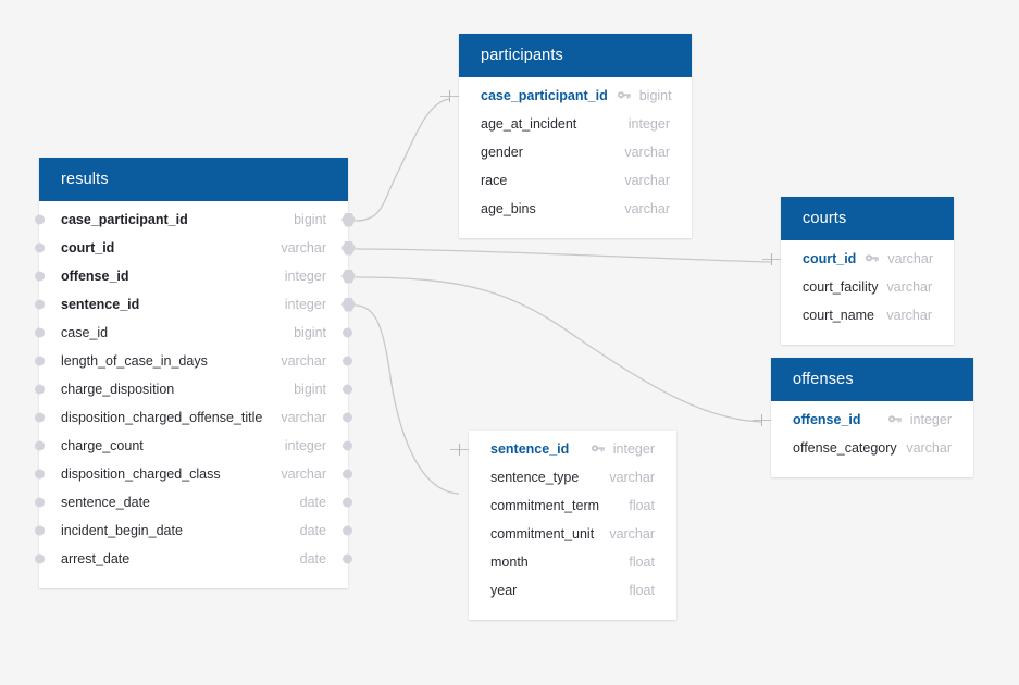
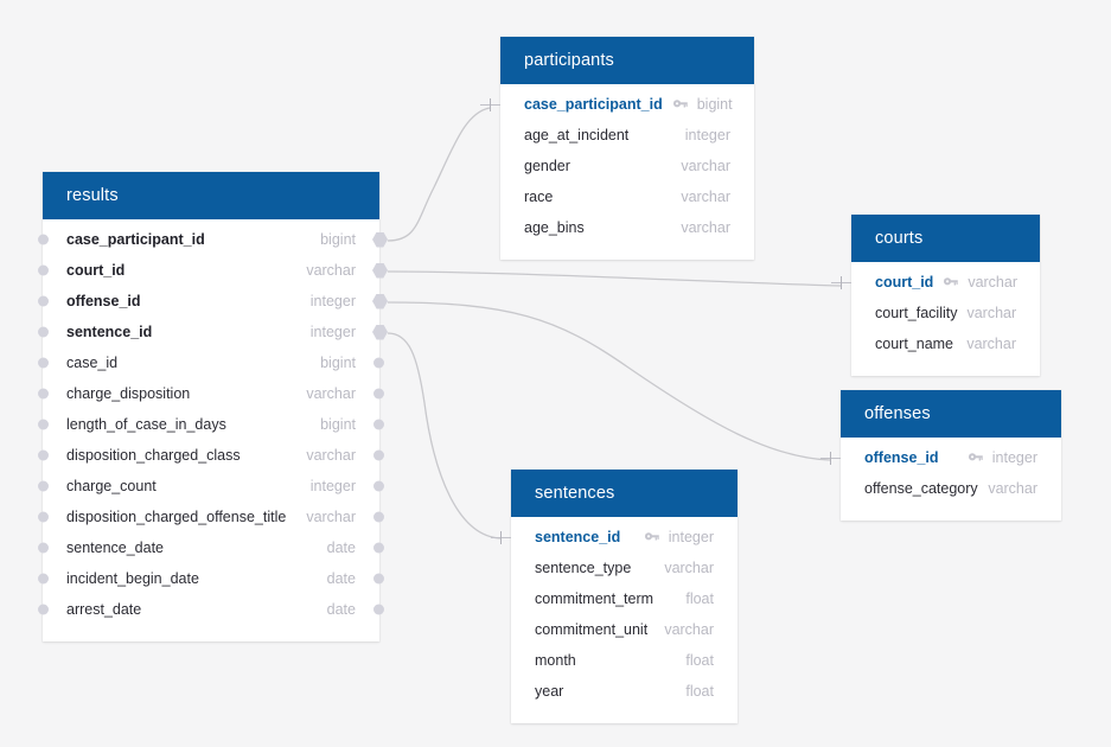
  results
  case_participant_id
  bigint
  court_id
  varchar
  offense_id
  integer
  sentence_id
  integer
  case_id
  bigint
- length_of_case_in_days
+ charge_disposition
  varchar
- charge_disposition
+ length_of_case_in_days
  bigint
- disposition_charged_offense_title
+ disposition_charged_class
  varchar
  charge_count
  integer
- disposition_charged_class
+ disposition_charged_offense_title
  varchar
  sentence_date
  date
  incident_begin_date
  date
  arrest_date
  date
  participants
  case_participant_id
  bigint
  age_at_incident
  integer
  gender
  varchar
  race
  varchar
  age_bins
  varchar
  courts
  court_id
  varchar
  court_facility
  varchar
  court_name
  varchar
  offenses
  offense_id
  integer
  offense_category
  varchar
+ sentences
  sentence_id
  integer
  sentence_type
  varchar
  commitment_term
  float
  commitment_unit
  varchar
  month
  float
  year
  float
